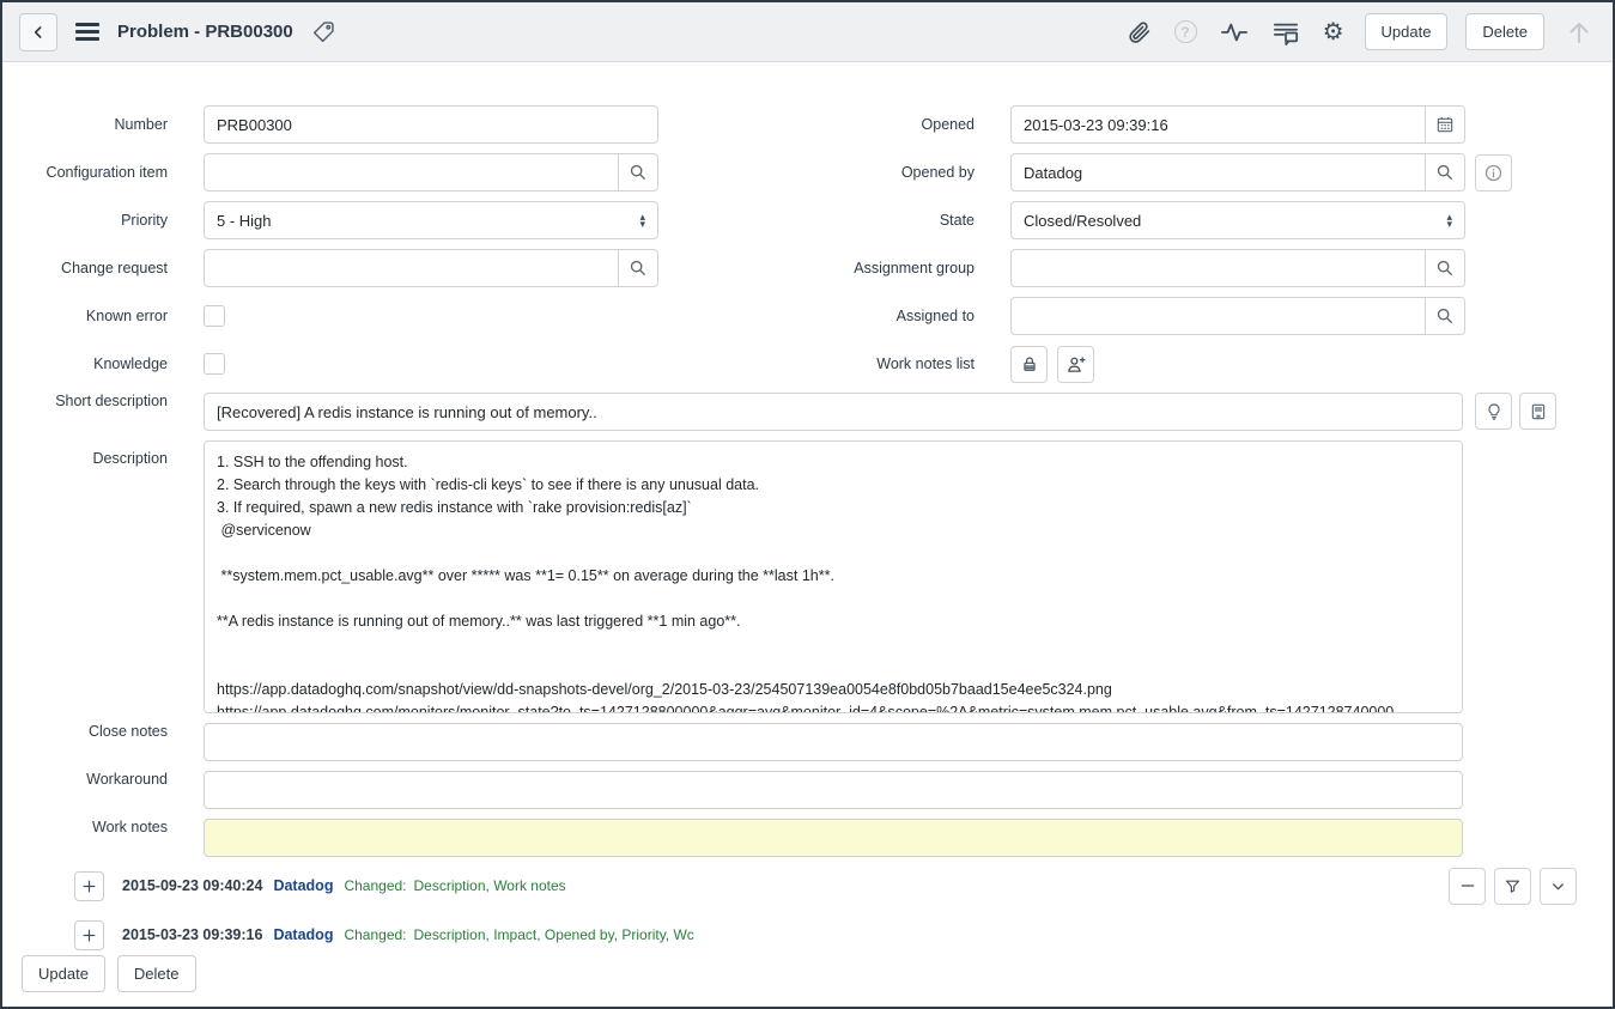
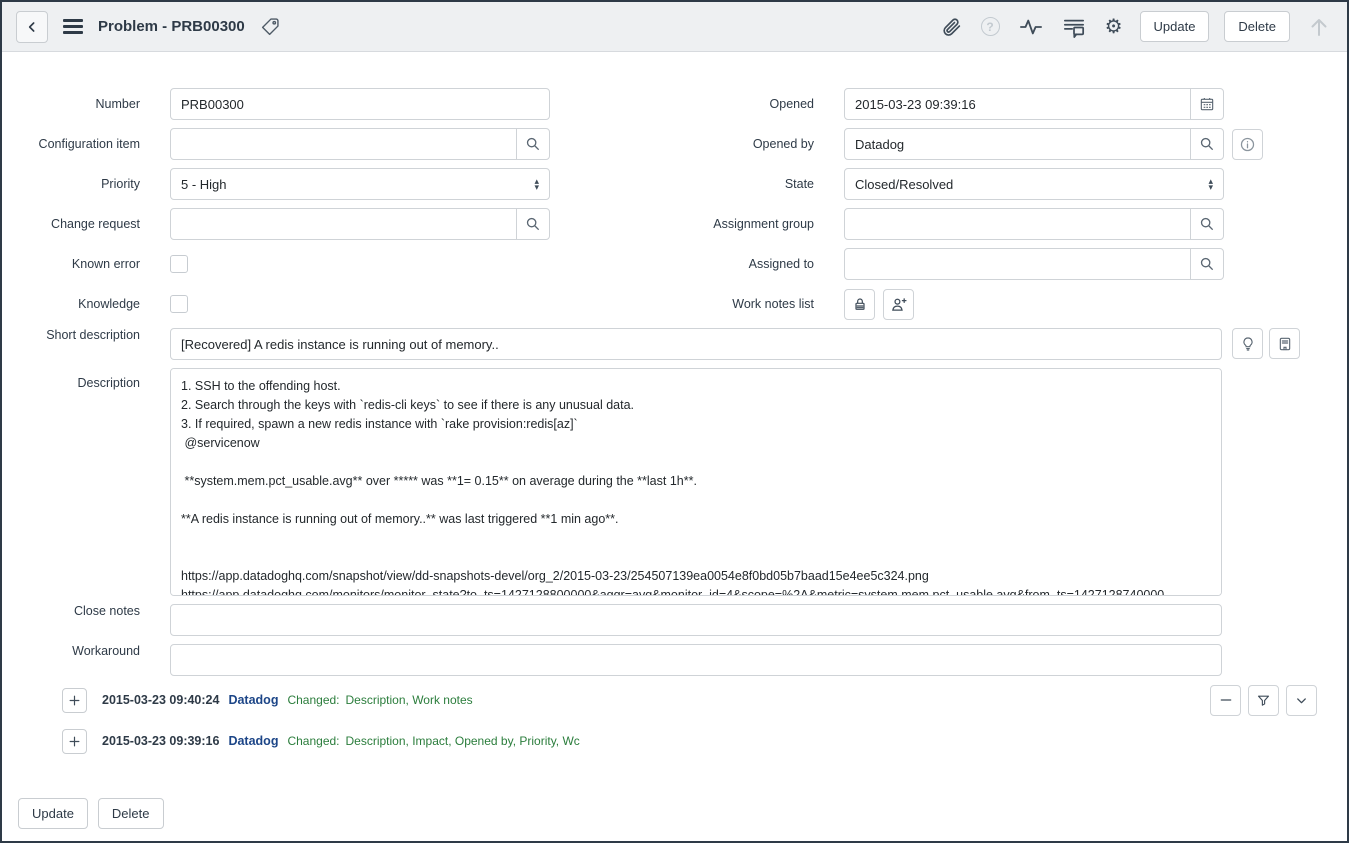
  Problem - PRB00300
  ?
  ⚙
  Update
  Delete
  Number
  PRB00300
  Opened
  2015-03-23 09:39:16
  Configuration item
  Opened by
  Datadog
  Priority
  5 - High
  ▴
  ▾
  State
  Closed/Resolved
  ▴
  ▾
  Change request
  Assignment group
  Known error
  Assigned to
  Knowledge
  Work notes list
  Short description
  [Recovered] A redis instance is running out of memory..
  Description
  1. SSH to the offending host.
  2. Search through the keys with `redis-cli keys` to see if there is any unusual data.
  3. If required, spawn a new redis instance with `rake provision:redis[az]`
  @servicenow
  **system.mem.pct_usable.avg** over ***** was **1= 0.15** on average during the **last 1h**.
  **A redis instance is running out of memory..** was last triggered **1 min ago**.
  https://app.datadoghq.com/snapshot/view/dd-snapshots-devel/org_2/2015-03-23/254507139ea0054e8f0bd05b7baad15e4ee5c324.png
  Close notes
  Workaround
- Work notes
- 2015-09-23 09:40:24
+ 2015-03-23 09:40:24
  Datadog
  Changed:
  Description, Work notes
  2015-03-23 09:39:16
  Datadog
  Changed:
  Description, Impact, Opened by, Priority, Wc
  Update
  Delete
